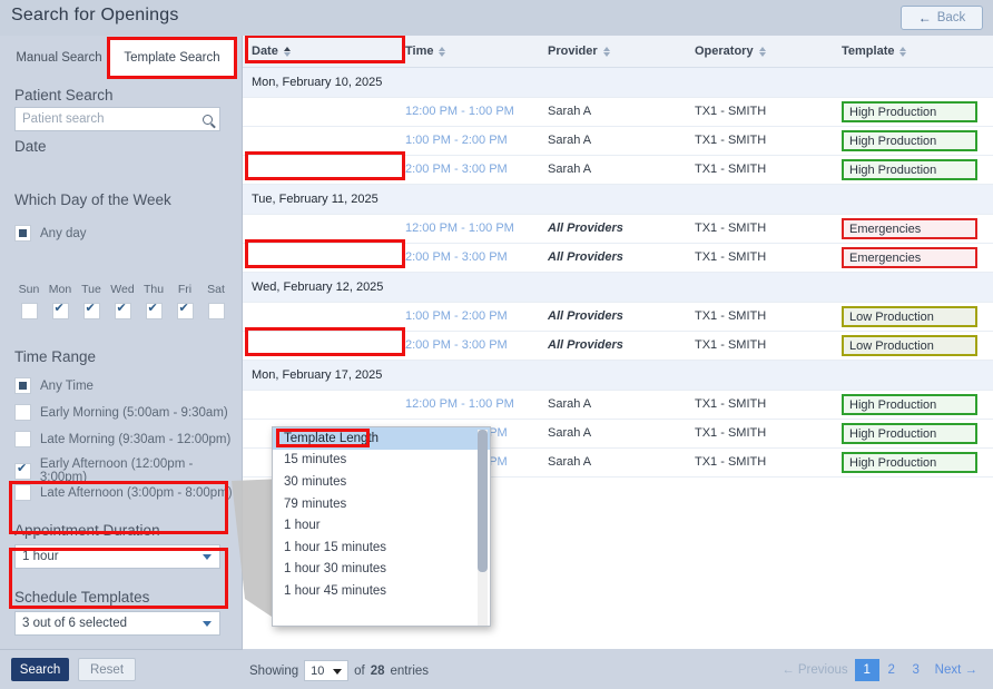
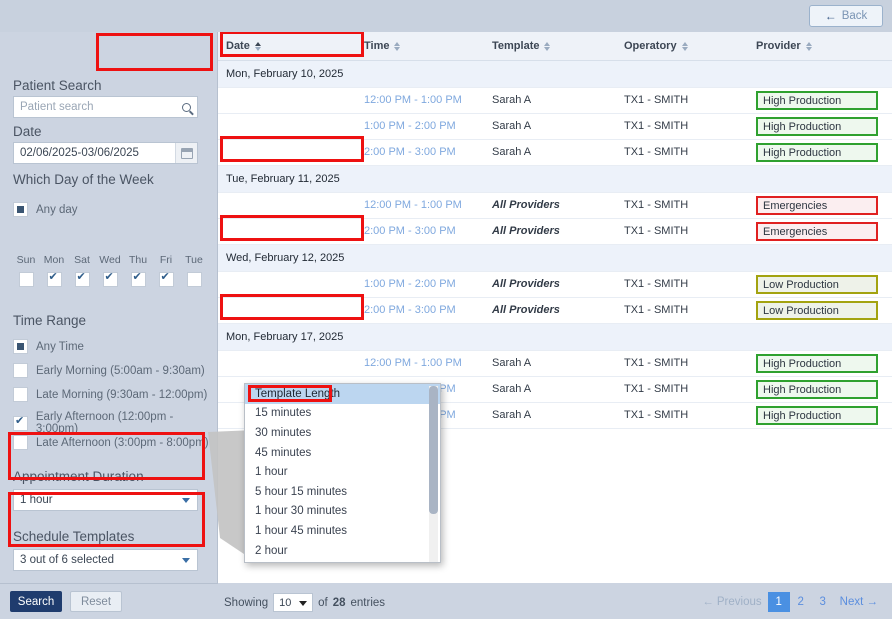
- Search for Openings
  ←
  Back
- Manual Search
- Template Search
  Patient Search
  Patient search
  Date
+ 02/06/2025-03/06/2025
  Which Day of the Week
  Any day
  Sun
  Mon
- Tue
+ Sat
  Wed
  Thu
  Fri
- Sat
+ Tue
  Time Range
  Any Time
  Early Morning (5:00am - 9:30am)
  Late Morning (9:30am - 12:00pm)
  Early Afternoon (12:00pm - 3:00pm)
  Late Afternoon (3:00pm - 8:00pm)
  Appointment Duration
  1 hour
  Schedule Templates
  3 out of 6 selected
  Date
  Time
- Provider
+ Template
  Operatory
- Template
+ Provider
  Mon, February 10, 2025
  12:00 PM - 1:00 PM
  Sarah A
  TX1 - SMITH
  High Production
  1:00 PM - 2:00 PM
  Sarah A
  TX1 - SMITH
  High Production
  2:00 PM - 3:00 PM
  Sarah A
  TX1 - SMITH
  High Production
  Tue, February 11, 2025
  12:00 PM - 1:00 PM
  All Providers
  TX1 - SMITH
  Emergencies
  2:00 PM - 3:00 PM
  All Providers
  TX1 - SMITH
  Emergencies
  Wed, February 12, 2025
  1:00 PM - 2:00 PM
  All Providers
  TX1 - SMITH
  Low Production
  2:00 PM - 3:00 PM
  All Providers
  TX1 - SMITH
  Low Production
  Mon, February 17, 2025
  12:00 PM - 1:00 PM
  Sarah A
  TX1 - SMITH
  High Production
  Sarah A
  TX1 - SMITH
  High Production
  Sarah A
  TX1 - SMITH
  High Production
  Template Length
  15 minutes
  30 minutes
- 79 minutes
+ 45 minutes
  1 hour
- 1 hour 15 minutes
+ 5 hour 15 minutes
  1 hour 30 minutes
  1 hour 45 minutes
+ 2 hour
  Search
  Reset
  Showing
  10
  of
  28
  entries
  ←
  Previous
  1
  2
  3
  Next
  →
